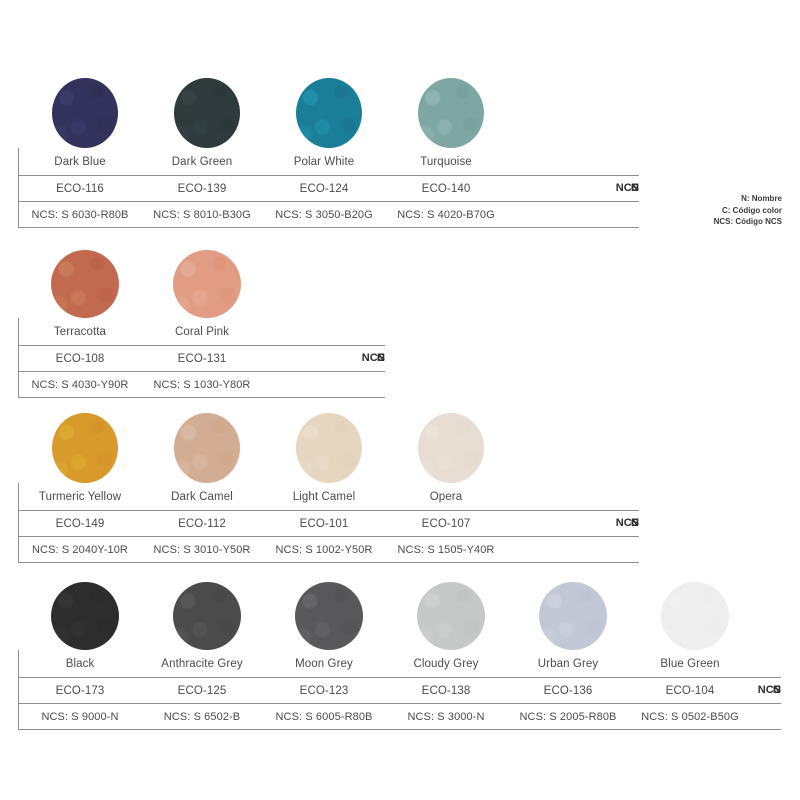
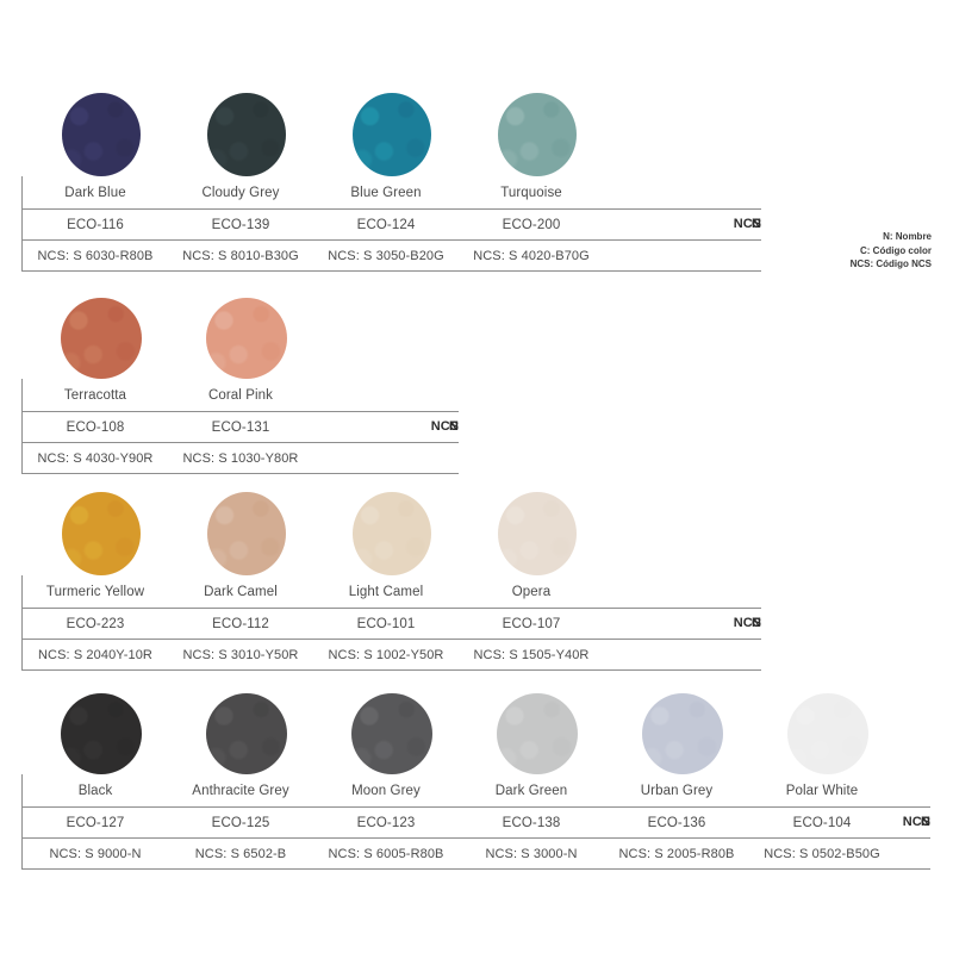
  Dark Blue
- Dark Green
+ Cloudy Grey
- Polar White
+ Blue Green
  Turquoise
  N
  ECO-116
  ECO-139
  ECO-124
- ECO-140
+ ECO-200
  C
  NCS: S 6030-R80B
  NCS: S 8010-B30G
  NCS: S 3050-B20G
  NCS: S 4020-B70G
  NCS
  Terracotta
  Coral Pink
  N
  ECO-108
  ECO-131
  C
  NCS: S 4030-Y90R
  NCS: S 1030-Y80R
  NCS
  Turmeric Yellow
  Dark Camel
  Light Camel
  Opera
  N
- ECO-149
+ ECO-223
  ECO-112
  ECO-101
  ECO-107
  C
  NCS: S 2040Y-10R
  NCS: S 3010-Y50R
  NCS: S 1002-Y50R
  NCS: S 1505-Y40R
  NCS
  Black
  Anthracite Grey
  Moon Grey
- Cloudy Grey
+ Dark Green
  Urban Grey
- Blue Green
+ Polar White
  N
- ECO-173
+ ECO-127
  ECO-125
  ECO-123
  ECO-138
  ECO-136
  ECO-104
  C
  NCS: S 9000-N
  NCS: S 6502-B
  NCS: S 6005-R80B
  NCS: S 3000-N
  NCS: S 2005-R80B
  NCS: S 0502-B50G
  NCS
  N: Nombre
  C: Código color
  NCS: Código NCS
